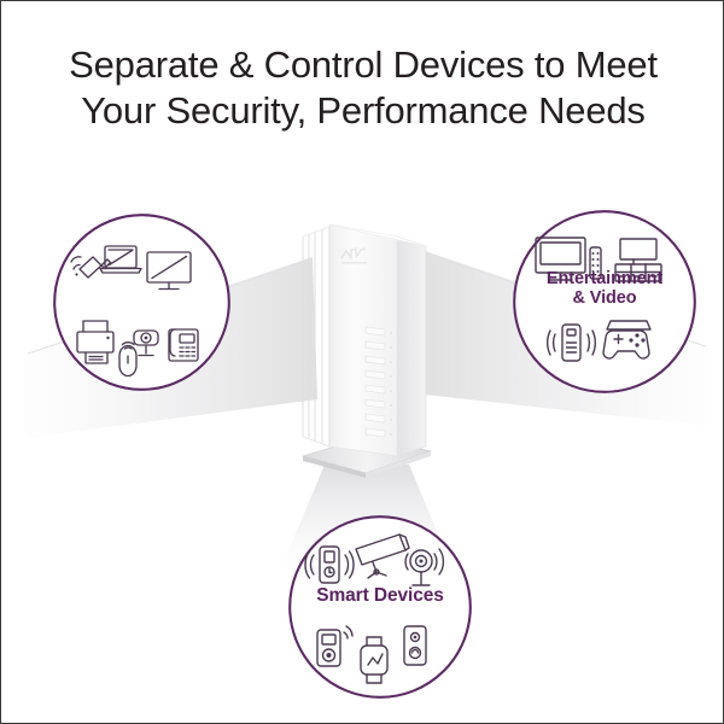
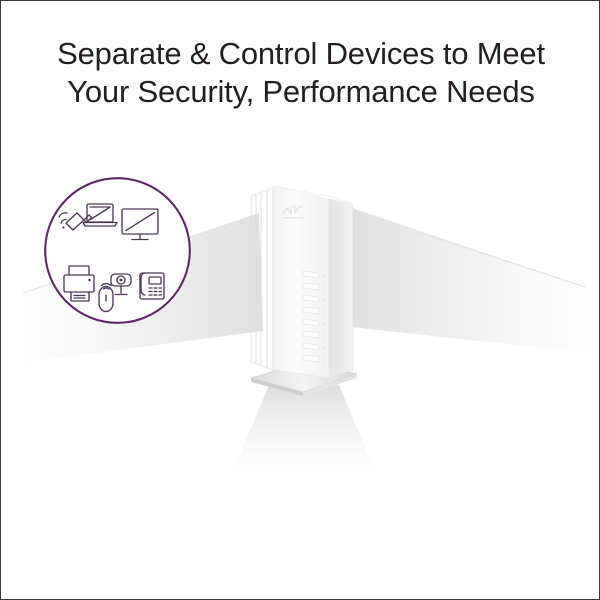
  Separate & Control Devices to Meet
  Your Security, Performance Needs
- Entertainment
- & Video
- Smart Devices
